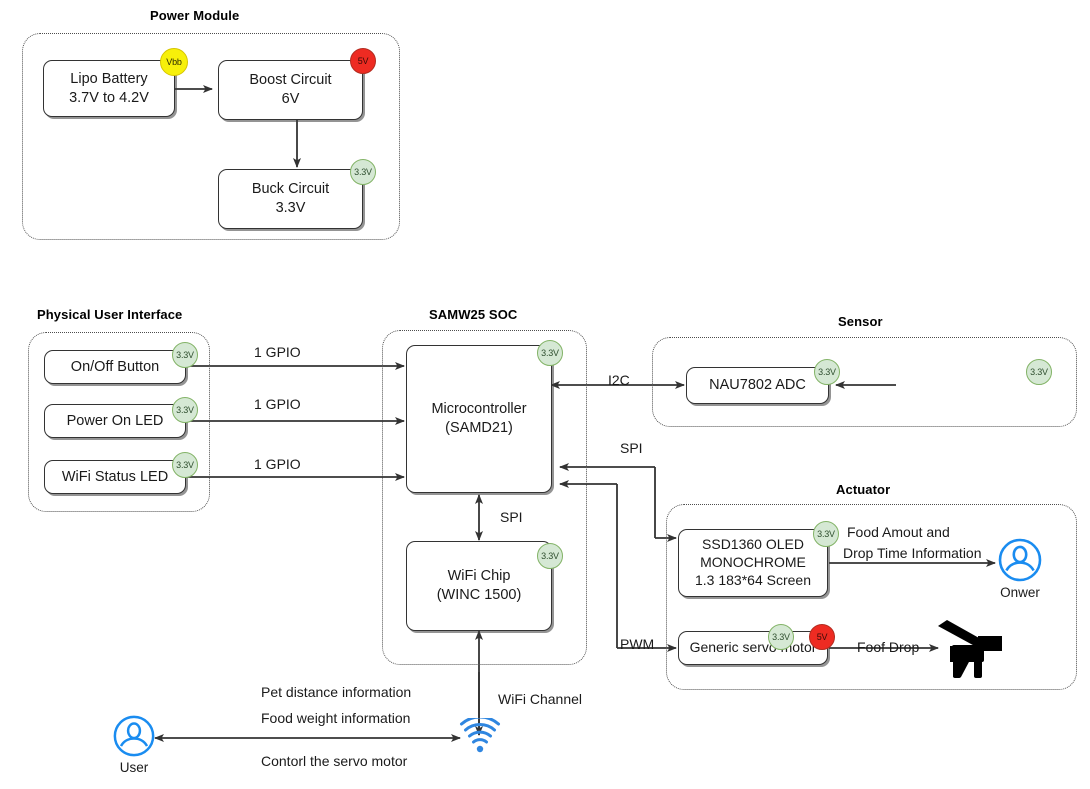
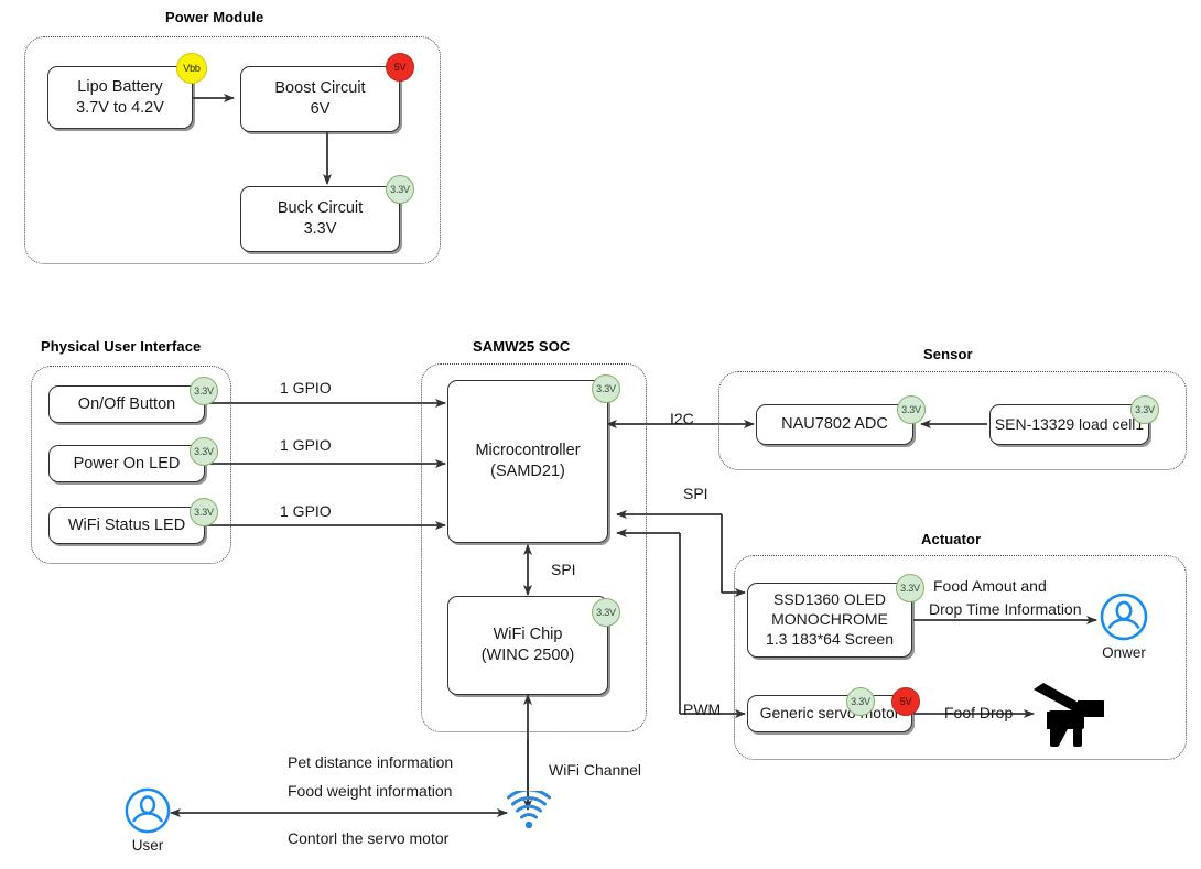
  Power Module
  Lipo Battery
  3.7V to 4.2V
  Vbb
  Boost Circuit
  6V
  5V
  Buck Circuit
  3.3V
  3.3V
  Physical User Interface
  On/Off Button
  3.3V
  Power On LED
  3.3V
  WiFi Status LED
  3.3V
  1 GPIO
  1 GPIO
  1 GPIO
  SAMW25 SOC
  Microcontroller
  (SAMD21)
  3.3V
  WiFi Chip
- (WINC 1500)
+ (WINC 2500)
  3.3V
  SPI
  Sensor
  NAU7802 ADC
  3.3V
+ SEN-13329 load cell1
  3.3V
  I2C
  Actuator
  SSD1360 OLED
  MONOCHROME
  1.3 183*64 Screen
  3.3V
  Generic servoto
  3.3V
  5V
  Food Amout and
  Drop Time Information
  Foof Drop
  SPI
  PWM
  Onwer
  WiFi Channel
  User
  Pet distance information
  Food weight information
  Contorl the servo motor
